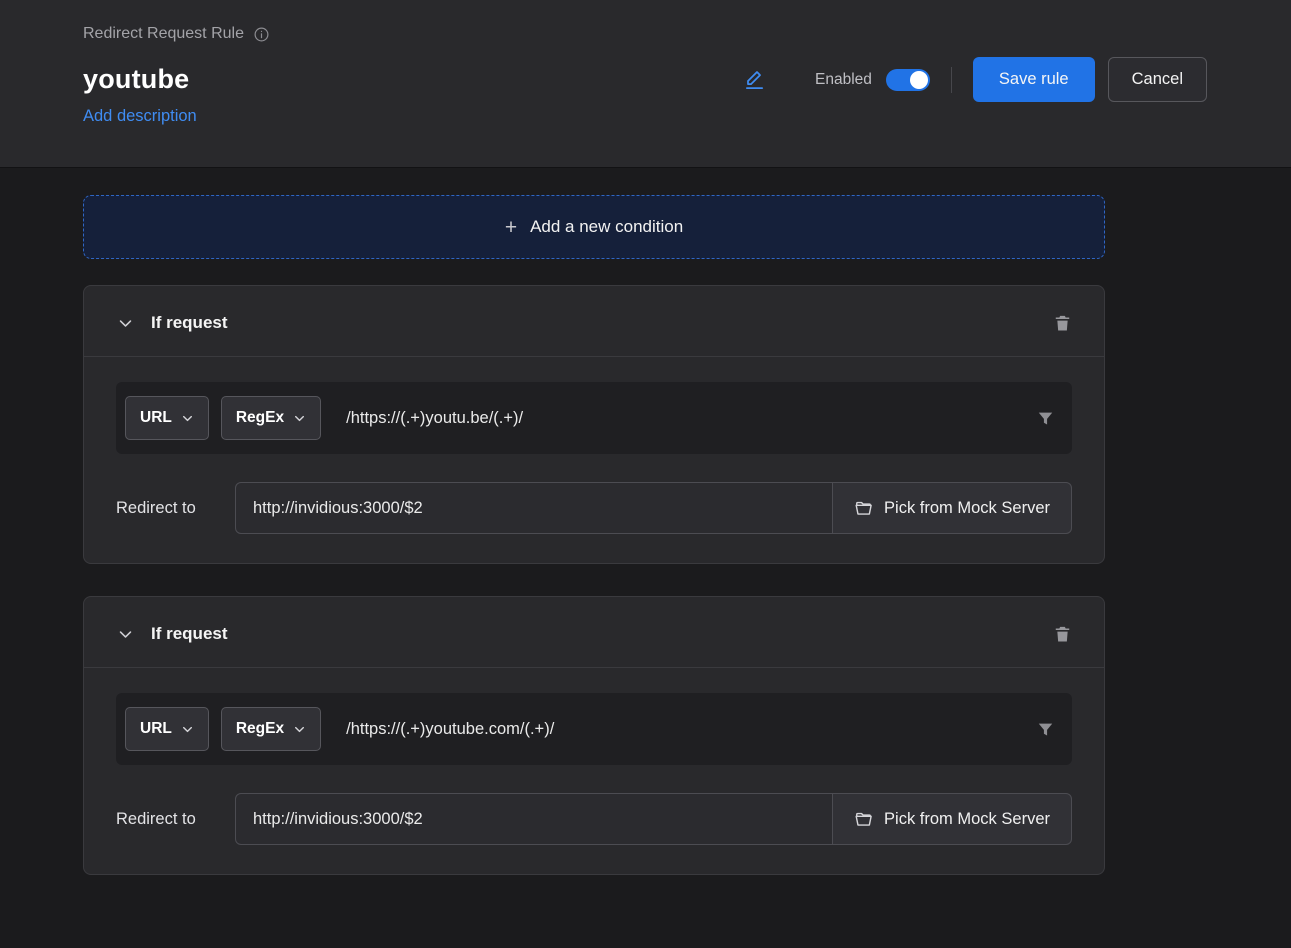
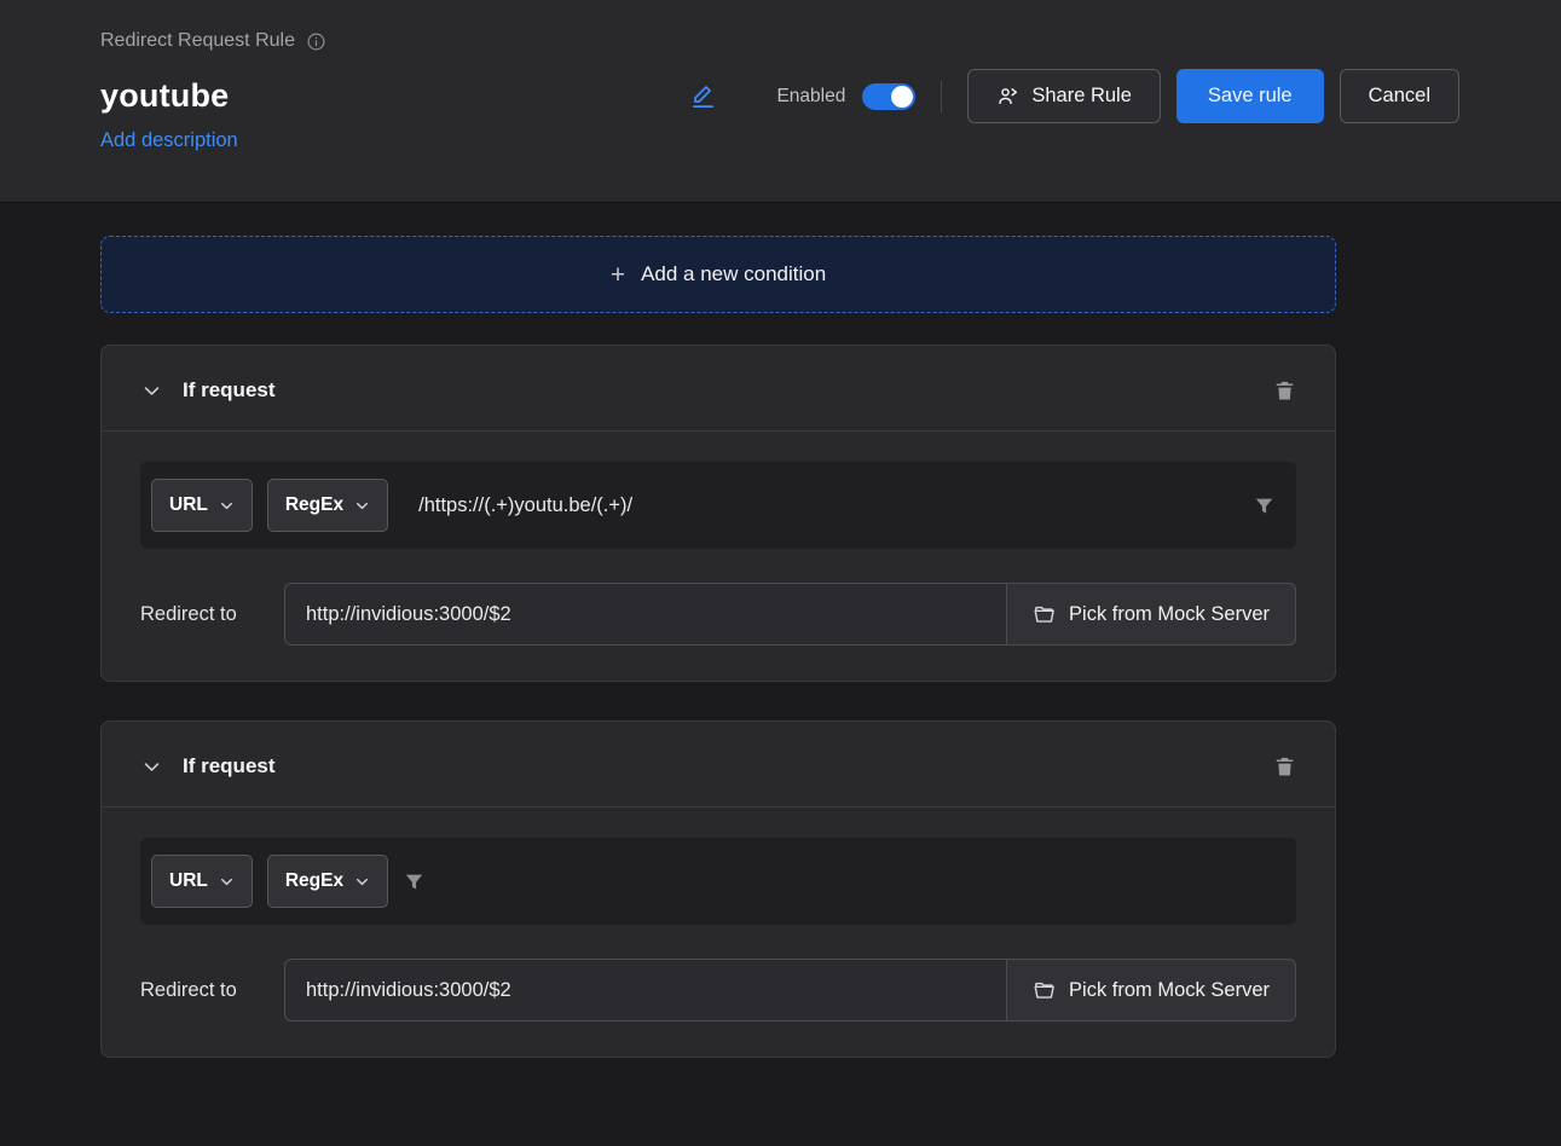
  Redirect Request Rule
  youtube
  Add description
  Enabled
+ Share Rule
  Save rule
  Cancel
  +
  Add a new condition
  If request
  URL
  RegEx
  /https://(.+)youtu.be/(.+)/
  Redirect to
  http://invidious:3000/$2
  Pick from Mock Server
  If request
  URL
  RegEx
- /https://(.+)youtube.com/(.+)/
  Redirect to
  http://invidious:3000/$2
  Pick from Mock Server
